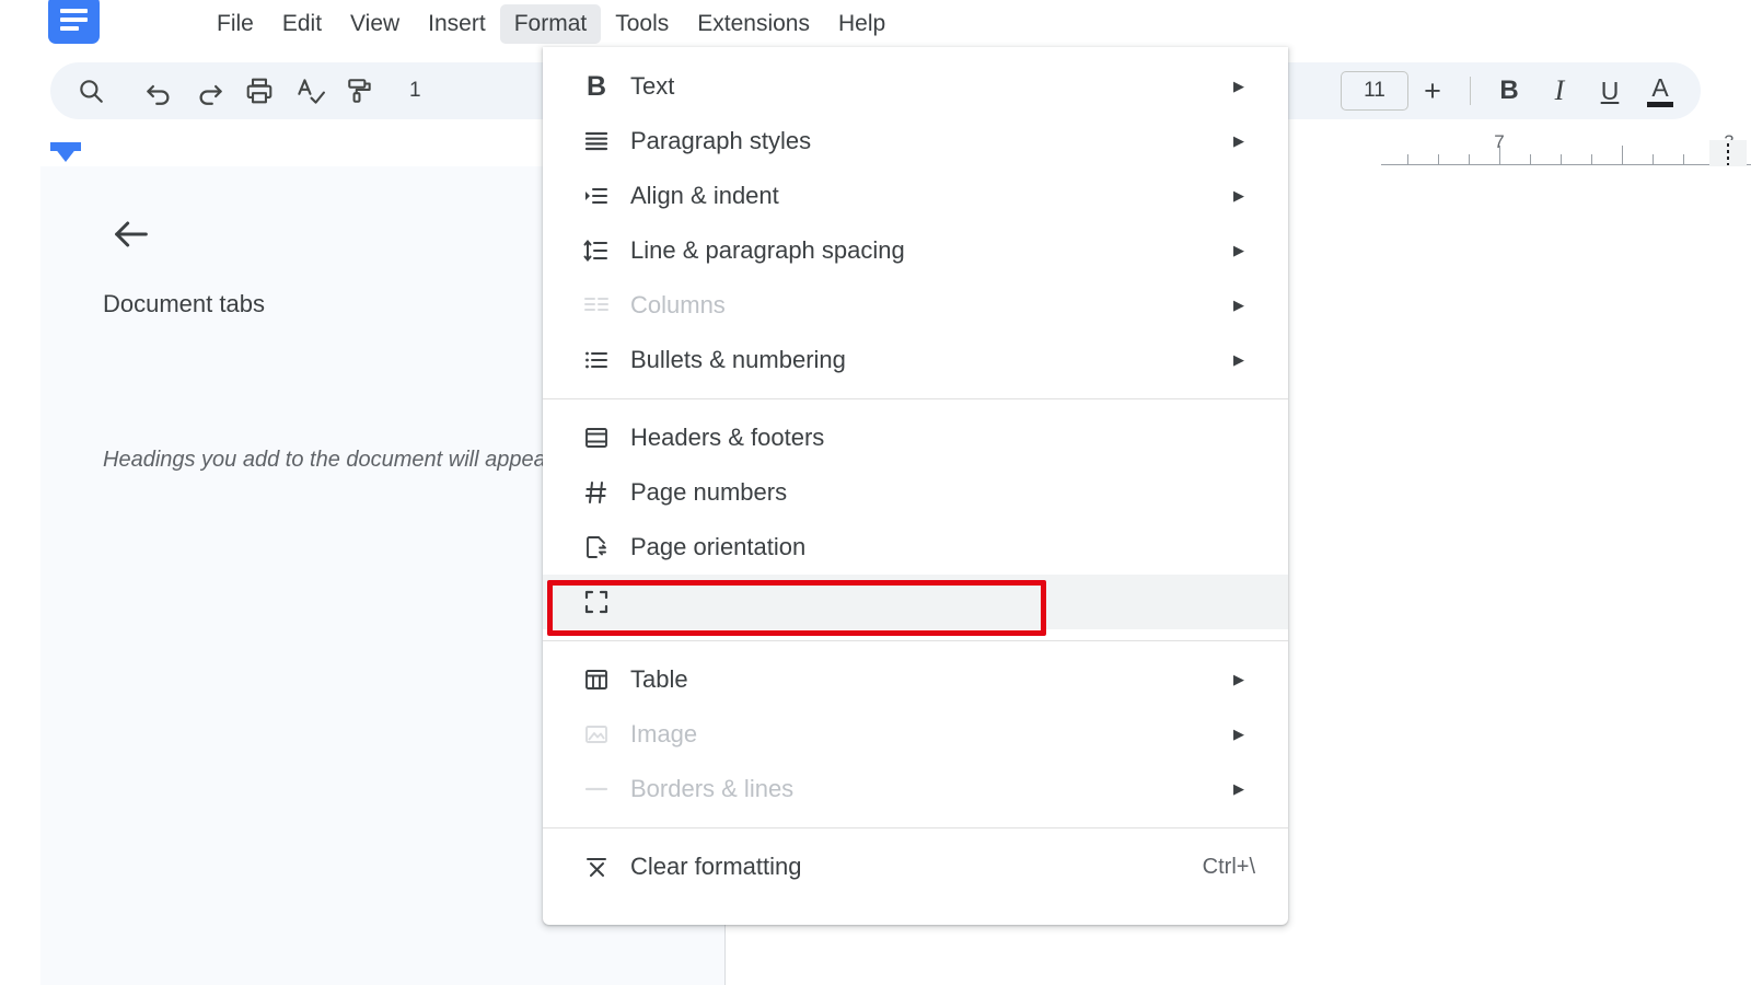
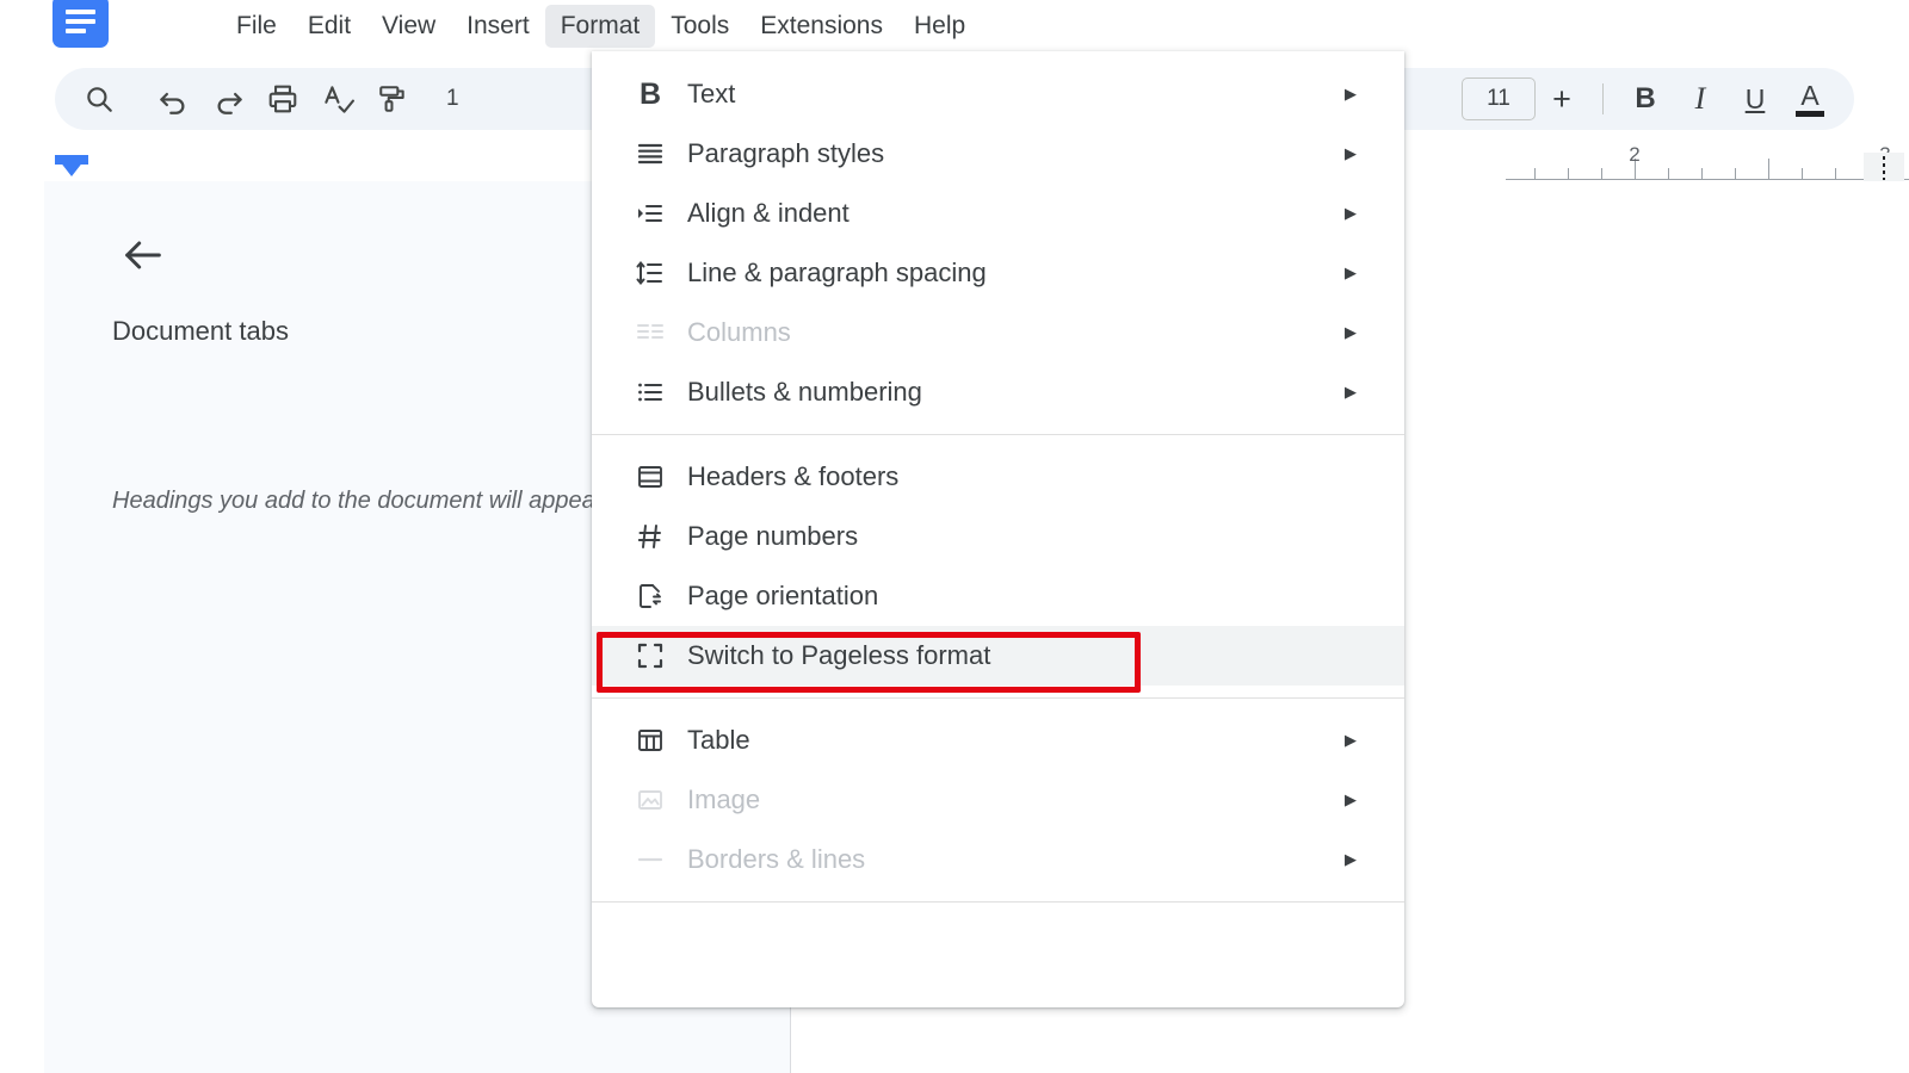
  File
  Edit
  View
  Insert
  Format
  Tools
  Extensions
  Help
  1
  11
  +
  B
  I
  U
  A
- 7
+ 2
  Document tabs
  Headings you add to the document will appea
  B
  Text
  ▶
  Paragraph styles
  ▶
  Align & indent
  ▶
  Line & paragraph spacing
  ▶
  Columns
  ▶
  Bullets & numbering
  ▶
  Headers & footers
  Page numbers
  Page orientation
+ Switch to Pageless format
  Table
  ▶
  Image
  ▶
  Borders & lines
  ▶
- Clear formatting
- Ctrl+\
